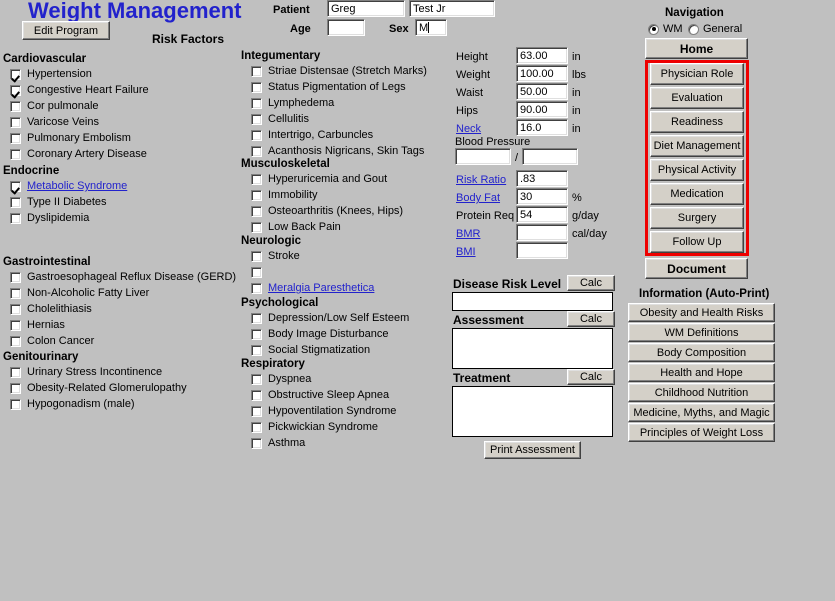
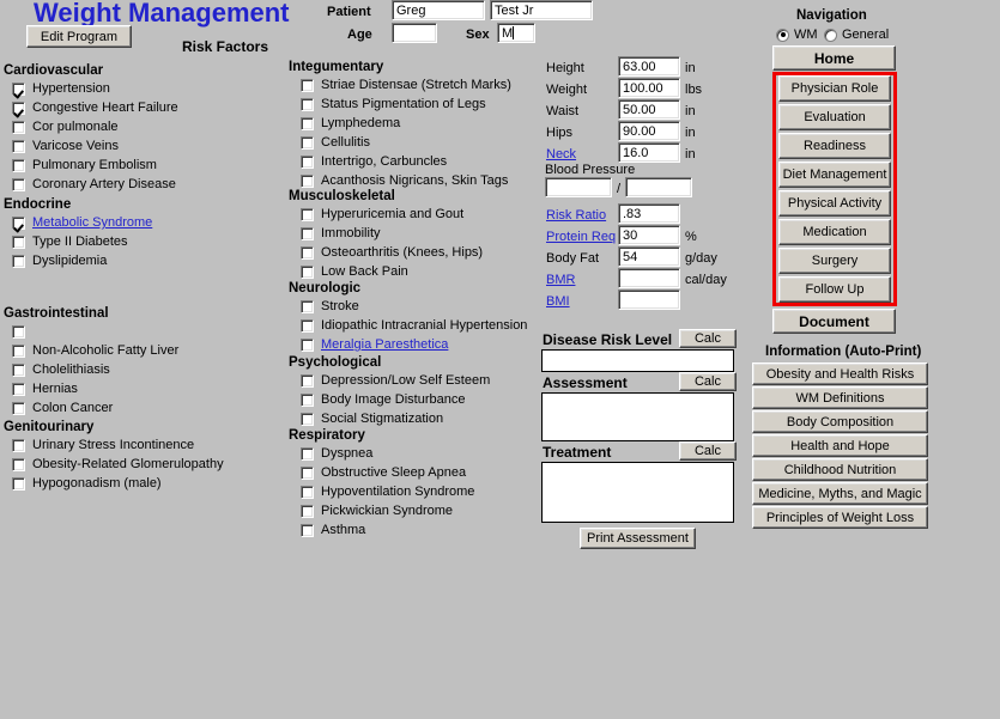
  Weight Management
  Edit Program
  Risk Factors
  Patient
  Greg
  Test Jr
  Age
  Sex
  M
  Cardiovascular
  Hypertension
  Congestive Heart Failure
  Cor pulmonale
  Varicose Veins
  Pulmonary Embolism
  Coronary Artery Disease
  Endocrine
  Metabolic Syndrome
  Type II Diabetes
  Dyslipidemia
  Gastrointestinal
- Gastroesophageal Reflux Disease (GERD)
  Non-Alcoholic Fatty Liver
  Cholelithiasis
  Hernias
  Colon Cancer
  Genitourinary
  Urinary Stress Incontinence
  Obesity-Related Glomerulopathy
  Hypogonadism (male)
  Integumentary
  Striae Distensae (Stretch Marks)
  Status Pigmentation of Legs
  Lymphedema
  Cellulitis
  Intertrigo, Carbuncles
  Acanthosis Nigricans, Skin Tags
  Musculoskeletal
  Hyperuricemia and Gout
  Immobility
  Osteoarthritis (Knees, Hips)
  Low Back Pain
  Neurologic
  Stroke
+ Idiopathic Intracranial Hypertension
  Meralgia Paresthetica
  Psychological
  Depression/Low Self Esteem
  Body Image Disturbance
  Social Stigmatization
  Respiratory
  Dyspnea
  Obstructive Sleep Apnea
  Hypoventilation Syndrome
  Pickwickian Syndrome
  Asthma
  Height
  63.00
  in
  Weight
  100.00
  lbs
  Waist
  50.00
  in
  Hips
  90.00
  in
  Neck
  16.0
  in
  Risk Ratio
  .83
- Body Fat
+ Protein Req
  30
  %
- Protein Req
+ Body Fat
  54
  g/day
  BMR
  cal/day
  BMI
  Blood Pressure
  /
  Disease Risk Level
  Calc
  Assessment
  Calc
  Treatment
  Calc
  Print Assessment
  Navigation
  WM
  General
  Home
  Physician Role
  Evaluation
  Readiness
  Diet Management
  Physical Activity
  Medication
  Surgery
  Follow Up
  Document
  Information (Auto-Print)
  Obesity and Health Risks
  WM Definitions
  Body Composition
  Health and Hope
  Childhood Nutrition
  Medicine, Myths, and Magic
  Principles of Weight Loss
